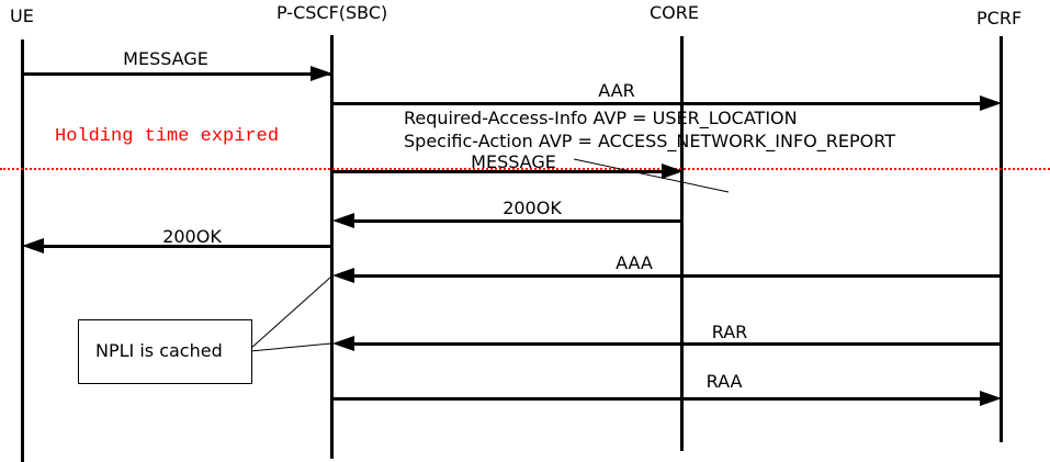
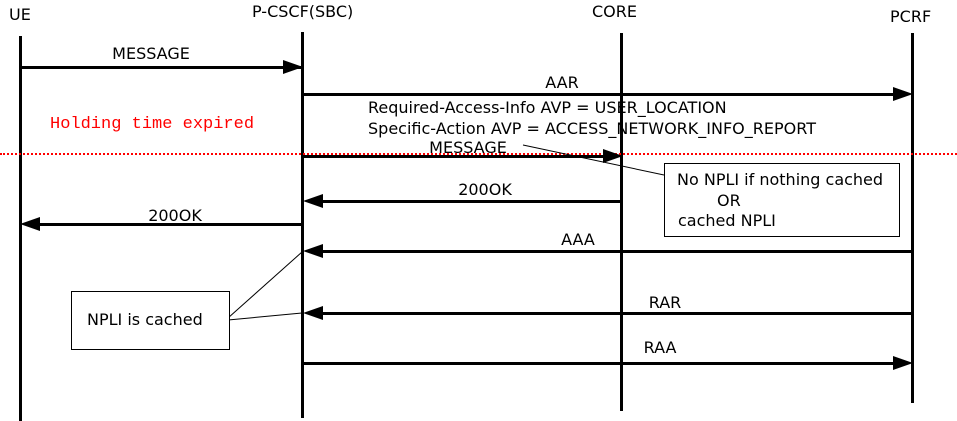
  UE
  P-CSCF(SBC)
  CORE
  PCRF
  Holding time expired
  MESSAGE
  AAR
  Required-Access-Info AVP = USER_LOCATION
  Specific-Action AVP = ACCESS_NETWORK_INFO_REPORT
  MESSAGE
  200OK
  200OK
  AAA
  RAR
  RAA
+ No NPLI if nothing cached
+ OR
+ cached NPLI
  NPLI is cached
